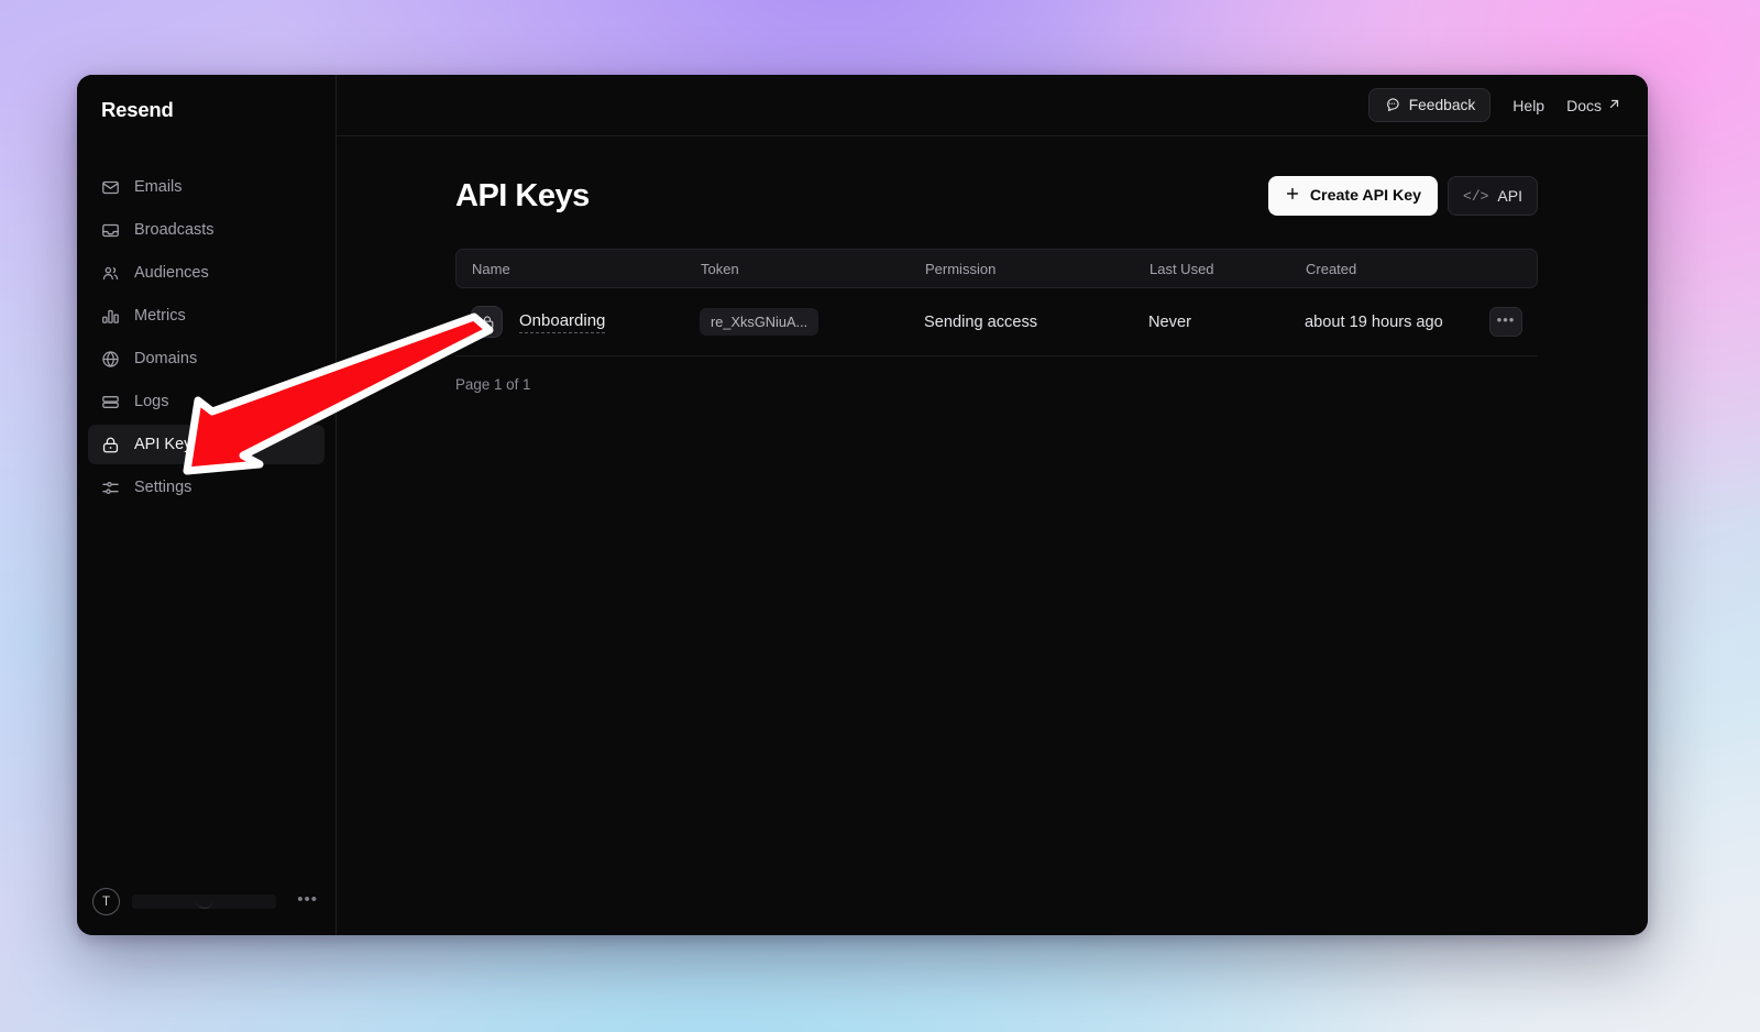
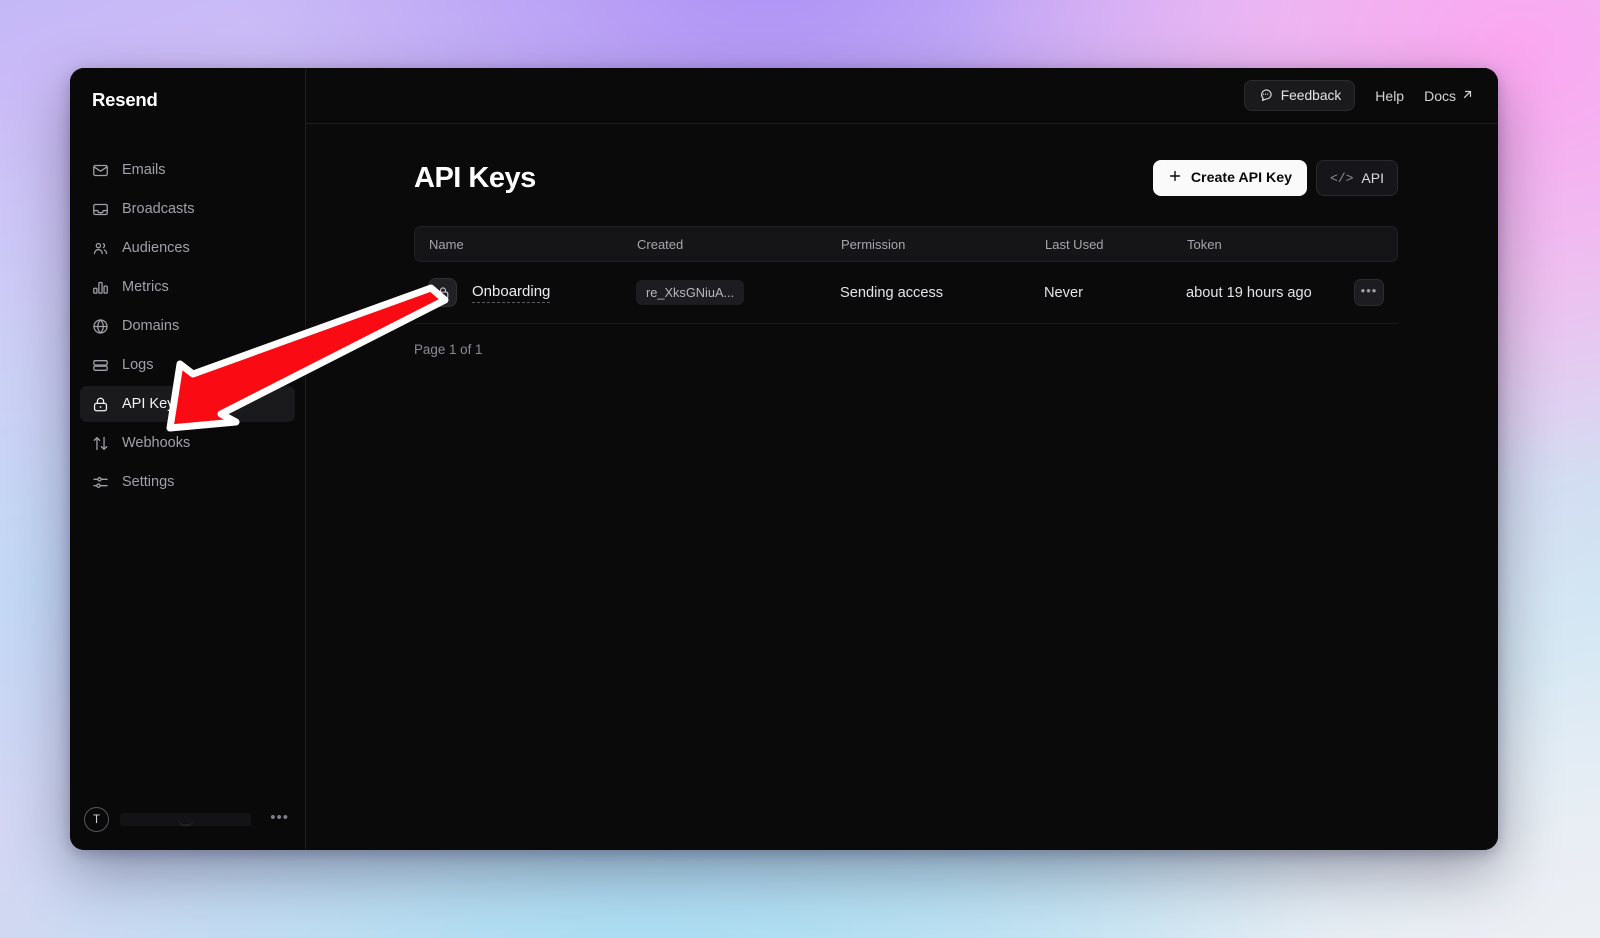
  Resend
  Emails
  Broadcasts
  Audiences
  Metrics
  Domains
  Logs
  API Ke
+ Webhooks
  Settings
  T
  •••
  Feedback
  Help
  Docs
  API Keys
  Create API Key
  </>
  API
  Name
- Token
+ Created
  Permission
  Last Used
- Created
+ Token
  Onboarding
  re_XksGNiuA...
  Sending access
  Never
  about 19 hours ago
  •••
  Page 1 of 1
